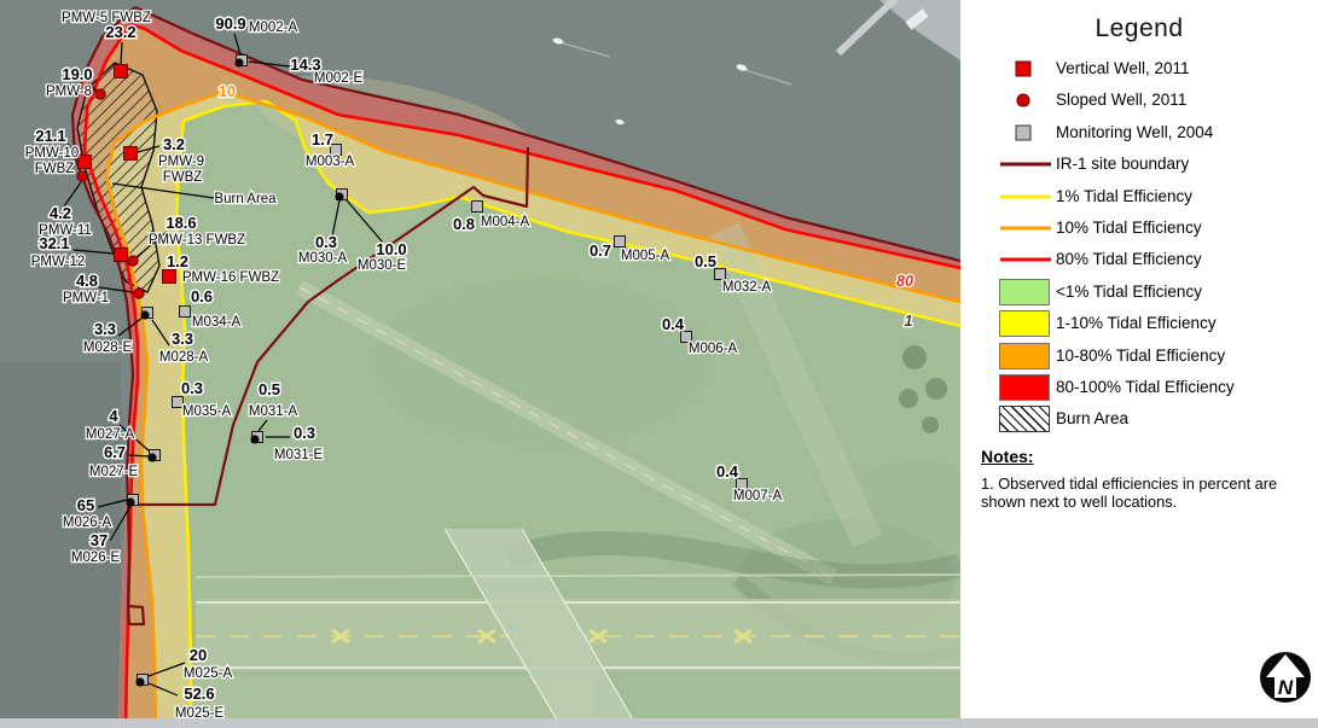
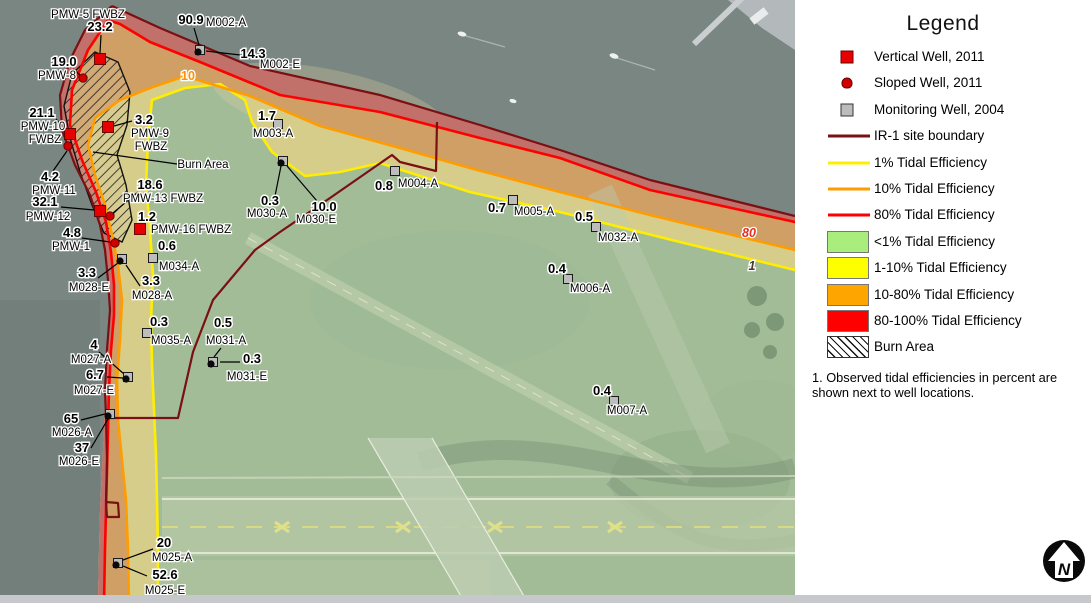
  PMW-5 FWBZ
  23.2
  90.9
  M002-A
  14.3
  M002-E
  19.0
  PMW-8
  21.1
  PMW-10
  FWBZ
  3.2
  PMW-9
  FWBZ
  4.2
  PMW-11
  18.6
  PMW-13 FWBZ
  32.1
  PMW-12
  4.8
  PMW-1
  1.2
  PMW-16 FWBZ
  0.6
  M034-A
  3.3
  M028-E
  3.3
  M028-A
  0.3
  M035-A
  0.5
  M031-A
  0.3
  M031-E
  4
  M027-A
  6.7
  M027-E
  65
  M026-A
  37
  M026-E
  20
  M025-A
  52.6
  M025-E
  1.7
  M003-A
  0.3
  M030-A
  10.0
  M030-E
  0.8
  M004-A
  0.7
  M005-A
  0.5
  M032-A
  0.4
  M006-A
  0.4
  M007-A
  Burn Area
  10
  80
  1
  Legend
  Vertical Well, 2011
  Sloped Well, 2011
  Monitoring Well, 2004
  IR-1 site boundary
  1% Tidal Efficiency
  10% Tidal Efficiency
  80% Tidal Efficiency
  <1% Tidal Efficiency
  1-10% Tidal Efficiency
  10-80% Tidal Efficiency
  80-100% Tidal Efficiency
  Burn Area
- Notes:
  1. Observed tidal efficiencies in percent are shown next to well locations.
  N
